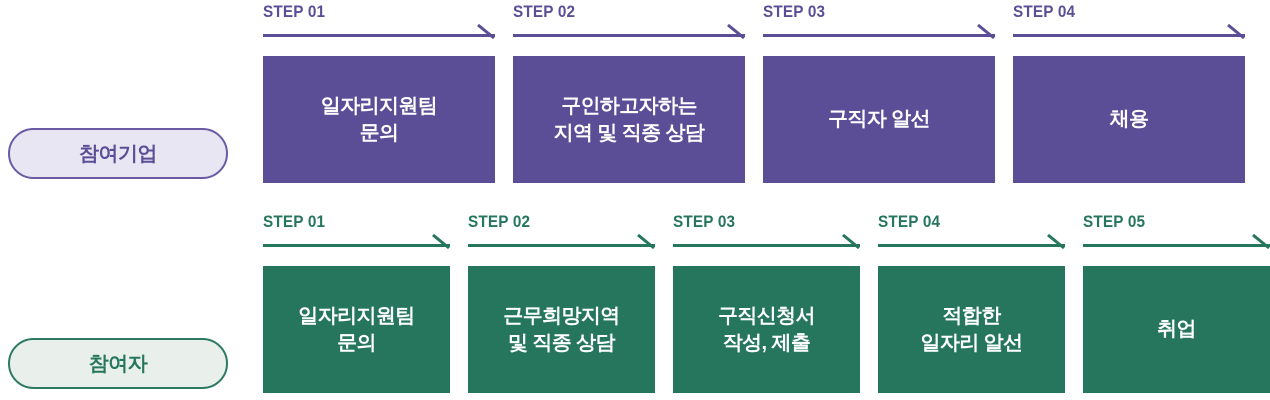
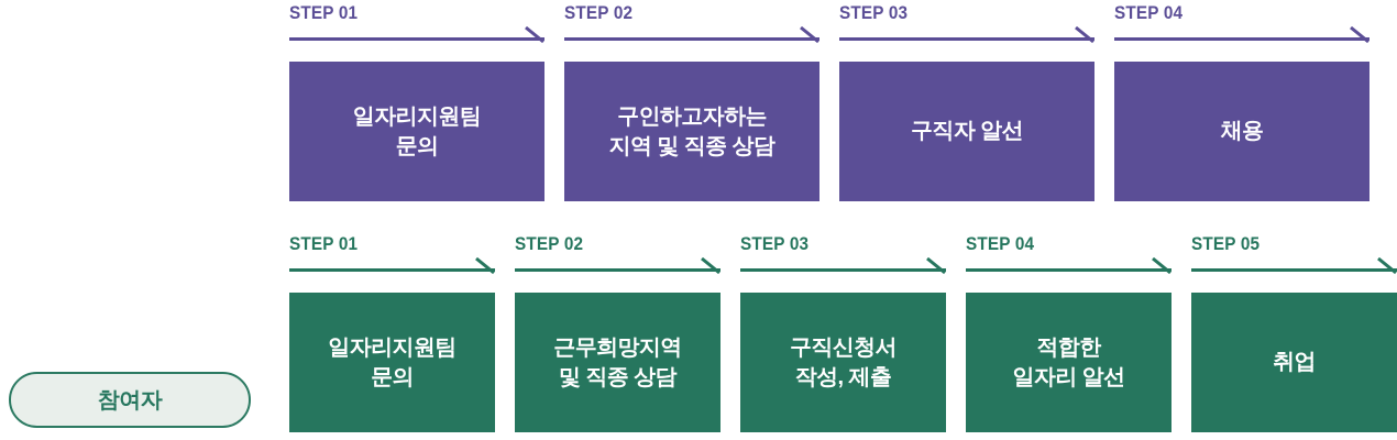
- 참여기업
  참여자
  STEP 01
  일자리지원팀
  문의
  STEP 02
  구인하고자하는
  지역 및 직종 상담
  STEP 03
  구직자 알선
  STEP 04
  채용
  STEP 01
  일자리지원팀
  문의
  STEP 02
  근무희망지역
  및 직종 상담
  STEP 03
  구직신청서
  작성, 제출
  STEP 04
  적합한
  일자리 알선
  STEP 05
  취업
